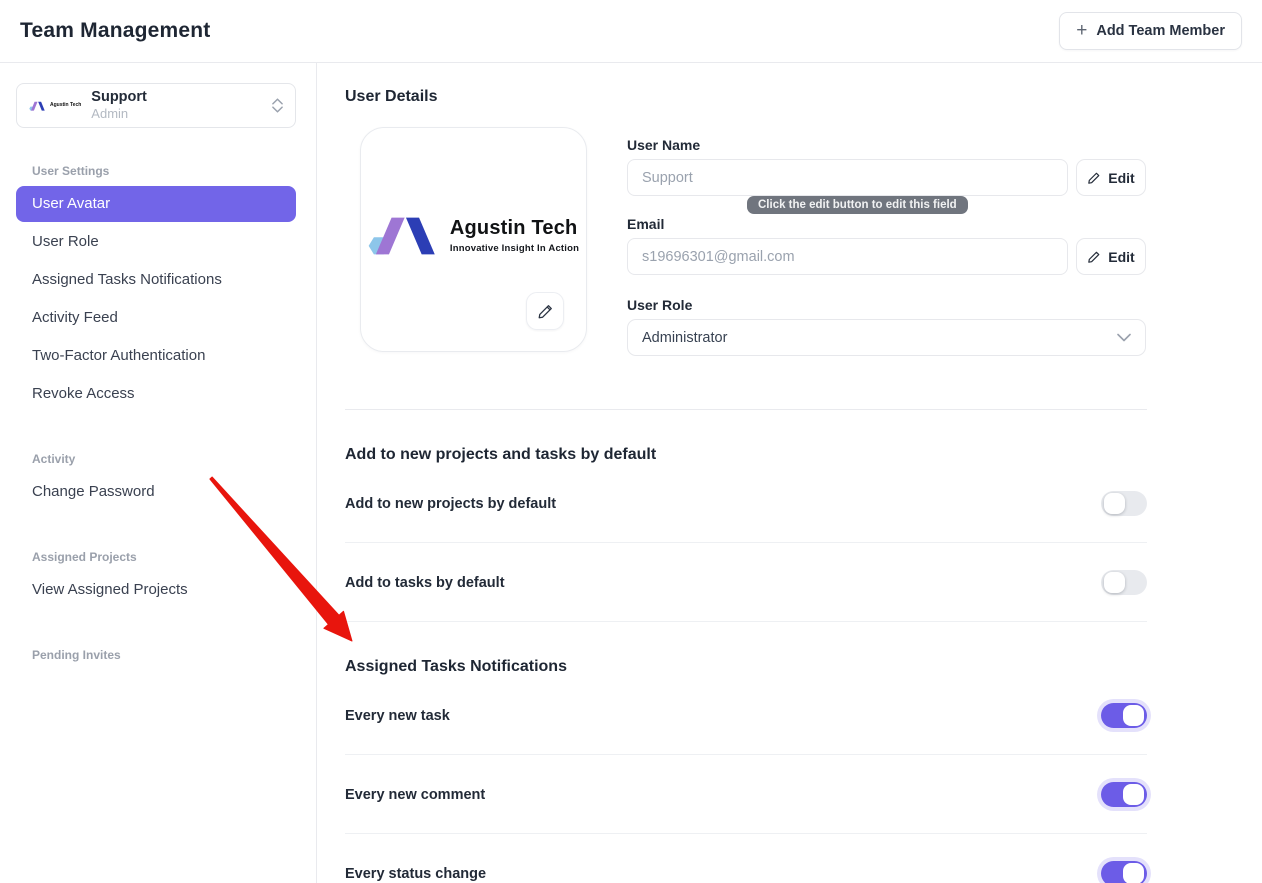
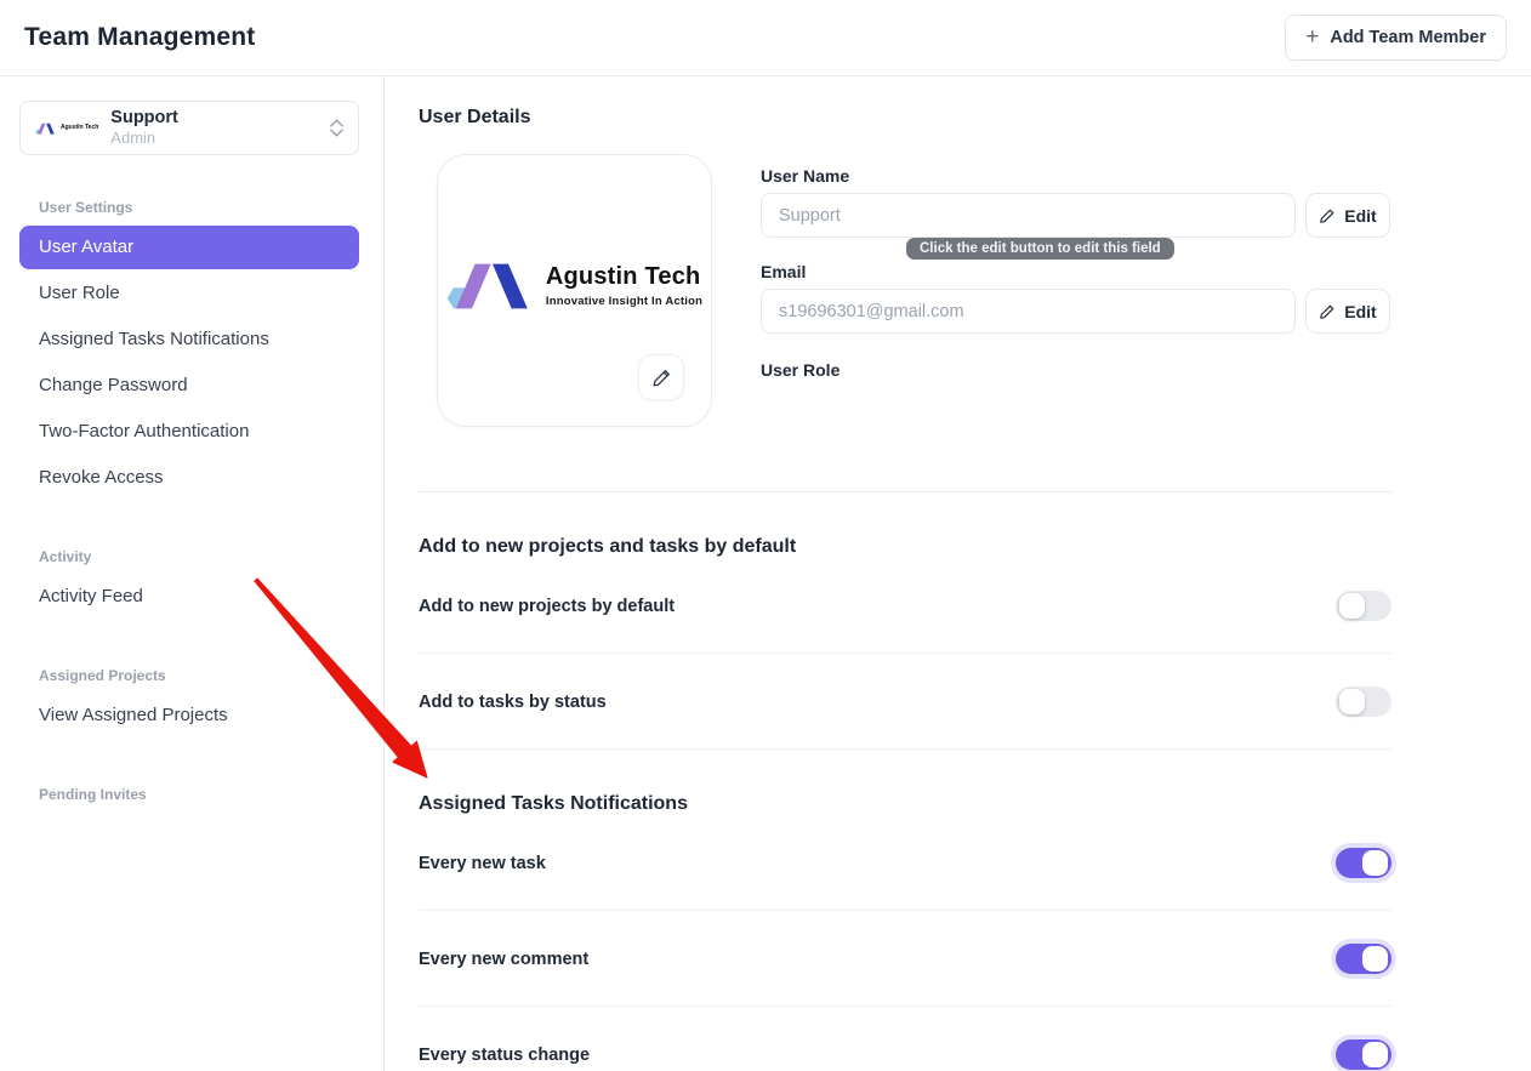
  Team Management
  +
  Add Team Member
  Support
  Admin
  User Settings
  User Avatar
  User Role
  Assigned Tasks Notifications
- Activity Feed
+ Change Password
  Two-Factor Authentication
  Revoke Access
  Activity
- Change Password
+ Activity Feed
  Assigned Projects
  View Assigned Projects
  Pending Invites
  User Details
  Agustin Tech
  Innovative Insight In Action
  User Name
  Support
  Edit
  Email
  s19696301@gmail.com
  Edit
  User Role
- Administrator
  Add to new projects and tasks by default
  Add to new projects by default
- Add to tasks by default
+ Add to tasks by status
  Assigned Tasks Notifications
  Every new task
  Every new comment
  Every status change
  Click the edit button to edit this field
